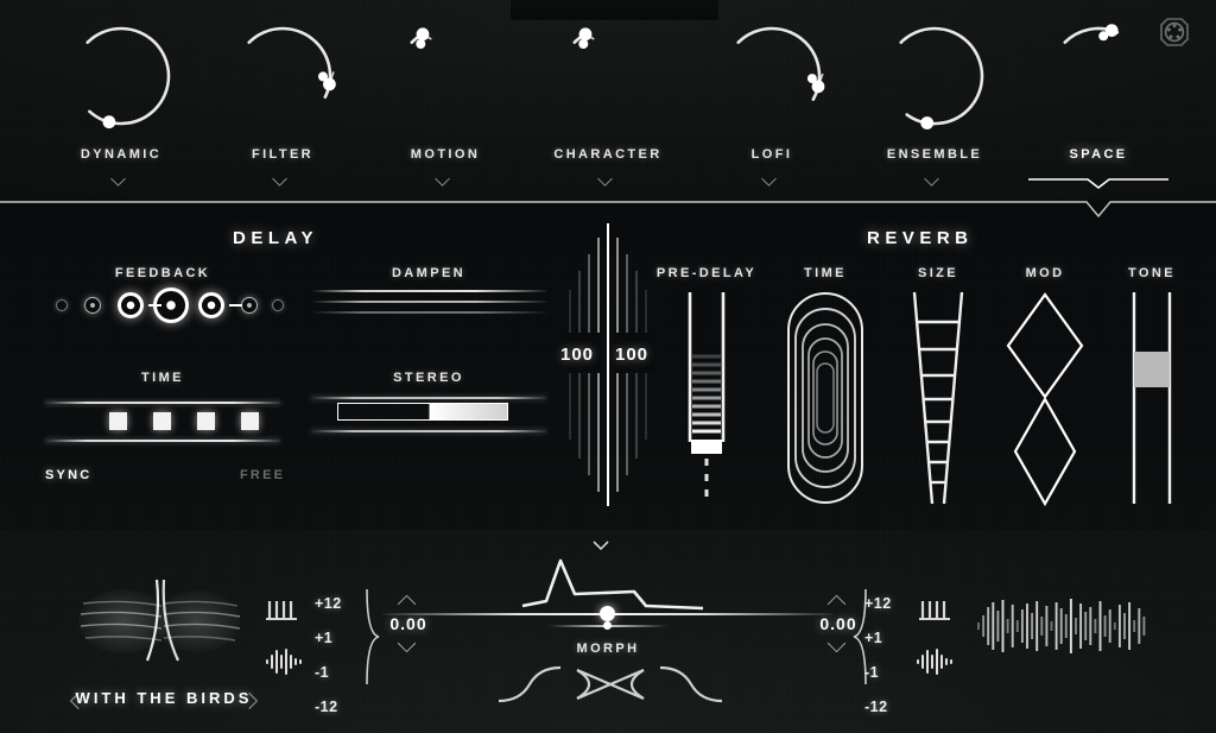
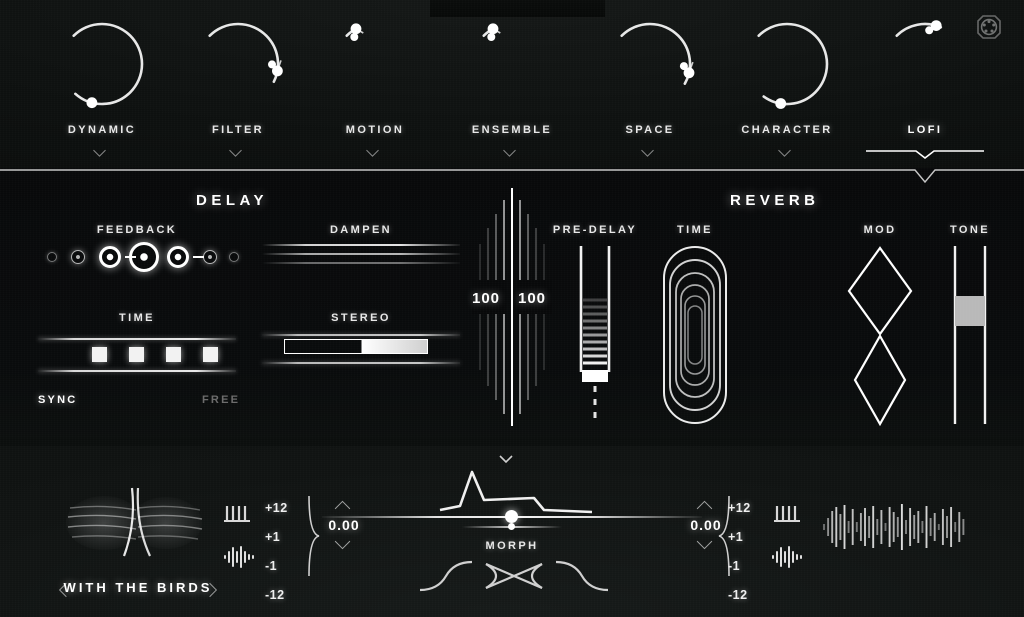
  DYNAMIC
  FILTER
  MOTION
- CHARACTER
+ ENSEMBLE
- LOFI
+ SPACE
- ENSEMBLE
+ CHARACTER
- SPACE
+ LOFI
  DELAY
  REVERB
  FEEDBACK
  TIME
  SYNC
  FREE
  DAMPEN
  STEREO
  100
  100
  PRE-DELAY
  TIME
- SIZE
  MOD
  TONE
  WITH THE BIRDS
  +12
  +1
  -1
  -12
  0.00
  MORPH
  0.00
  +12
  +1
  -1
  -12
